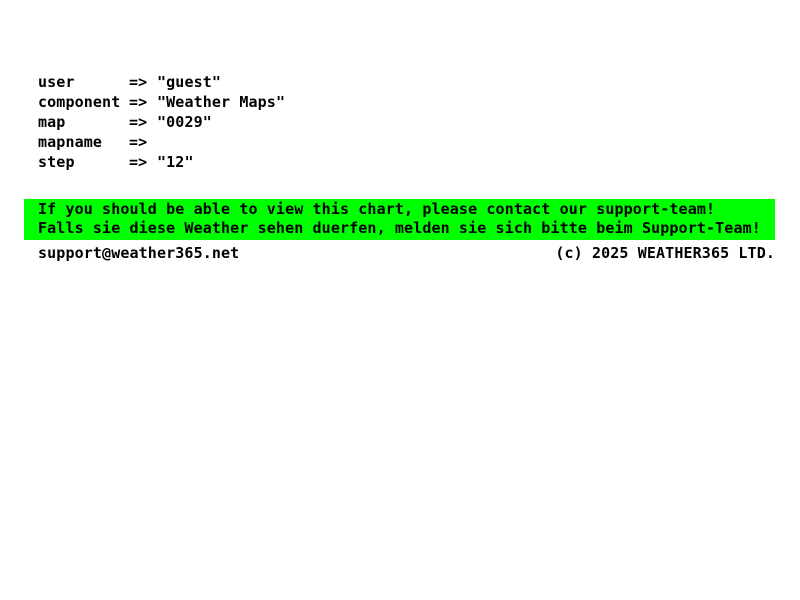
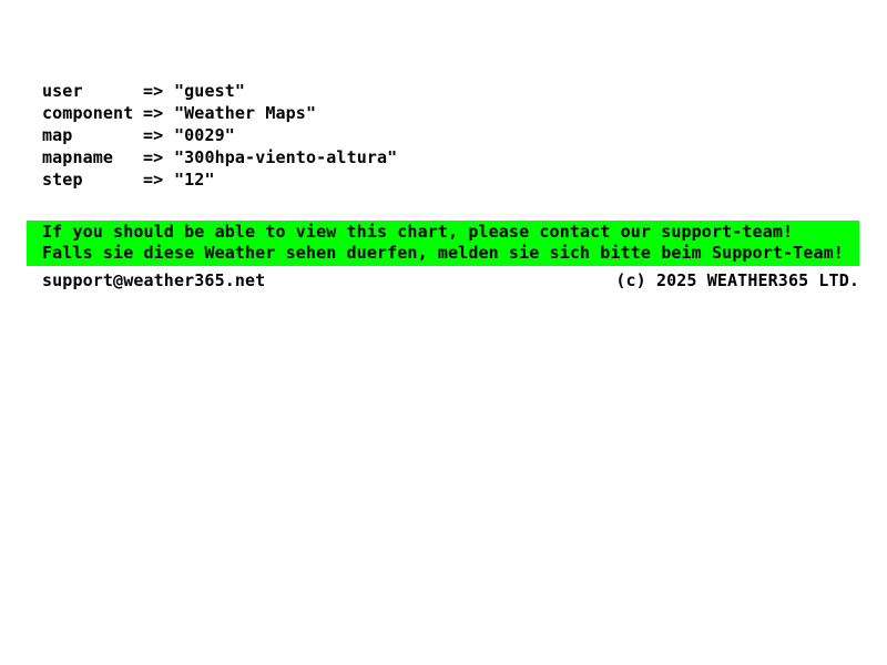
  user
  =>
  "guest"
  component
  =>
  "Weather Maps"
  map
  =>
  "0029"
  mapname
  =>
+ "300hpa-viento-altura"
  step
  =>
  "12"
  If you should be able to view this chart, please contact our support-team!
  Falls sie diese Weather sehen duerfen, melden sie sich bitte beim Support-Team!
  support@weather365.net
  (c) 2025 WEATHER365 LTD.
